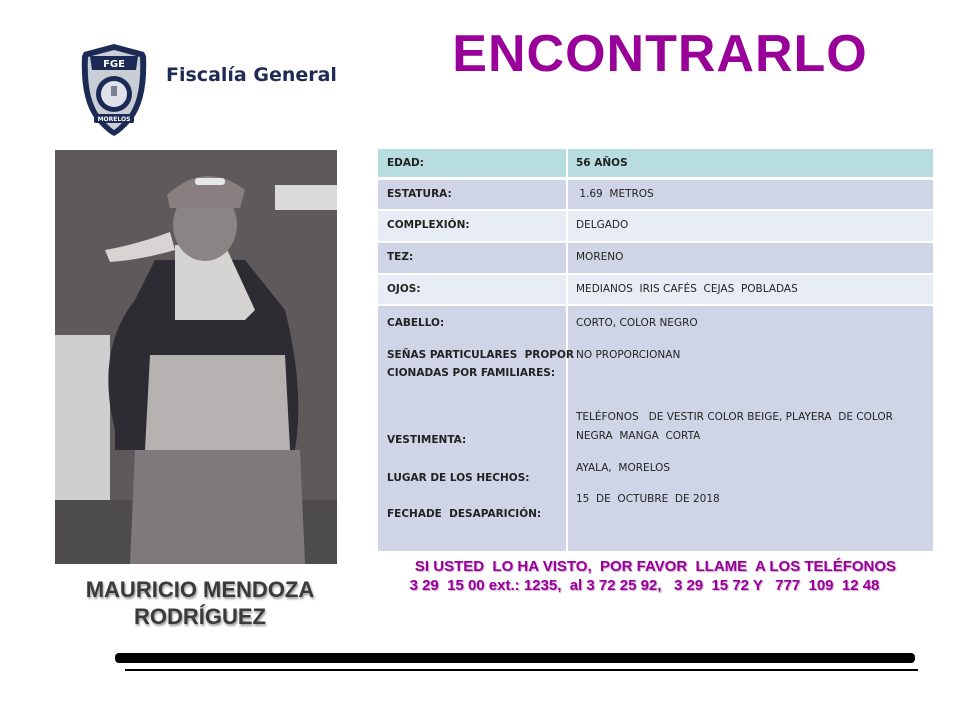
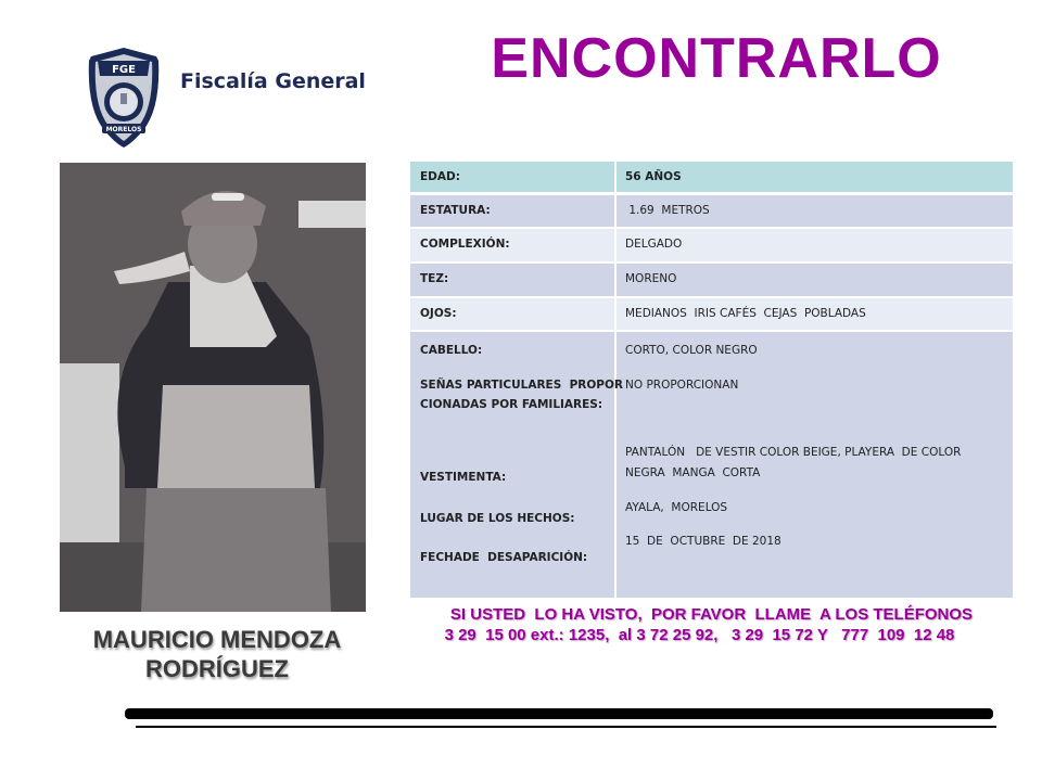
  FGE
  Fiscalía General
  ENCONTRARLO
  MAURICIO MENDOZA
  RODRÍGUEZ
  EDAD:
  56 AÑOS
  ESTATURA:
  1.69 METROS
  COMPLEXIÓN:
  DELGADO
  TEZ:
  MORENO
  OJOS:
  MEDIANOS IRIS CAFÉS CEJAS POBLADAS
  CABELLO:
  SEÑAS PARTICULARES PROPOR
  CIONADAS POR FAMILIARES:
  VESTIMENTA:
  LUGAR DE LOS HECHOS:
  FECHADE DESAPARICIÓN:
  CORTO, COLOR NEGRO
  NO PROPORCIONAN
- TELÉFONOS DE VESTIR COLOR BEIGE, PLAYERA DE COLOR
+ PANTALÓN DE VESTIR COLOR BEIGE, PLAYERA DE COLOR
  NEGRA MANGA CORTA
  AYALA, MORELOS
  15 DE OCTUBRE DE 2018
  SI USTED LO HA VISTO, POR FAVOR LLAME A LOS TELÉFONOS
  3 29 15 00 ext.: 1235, al 3 72 25 92, 3 29 15 72 Y 777 109 12 48
